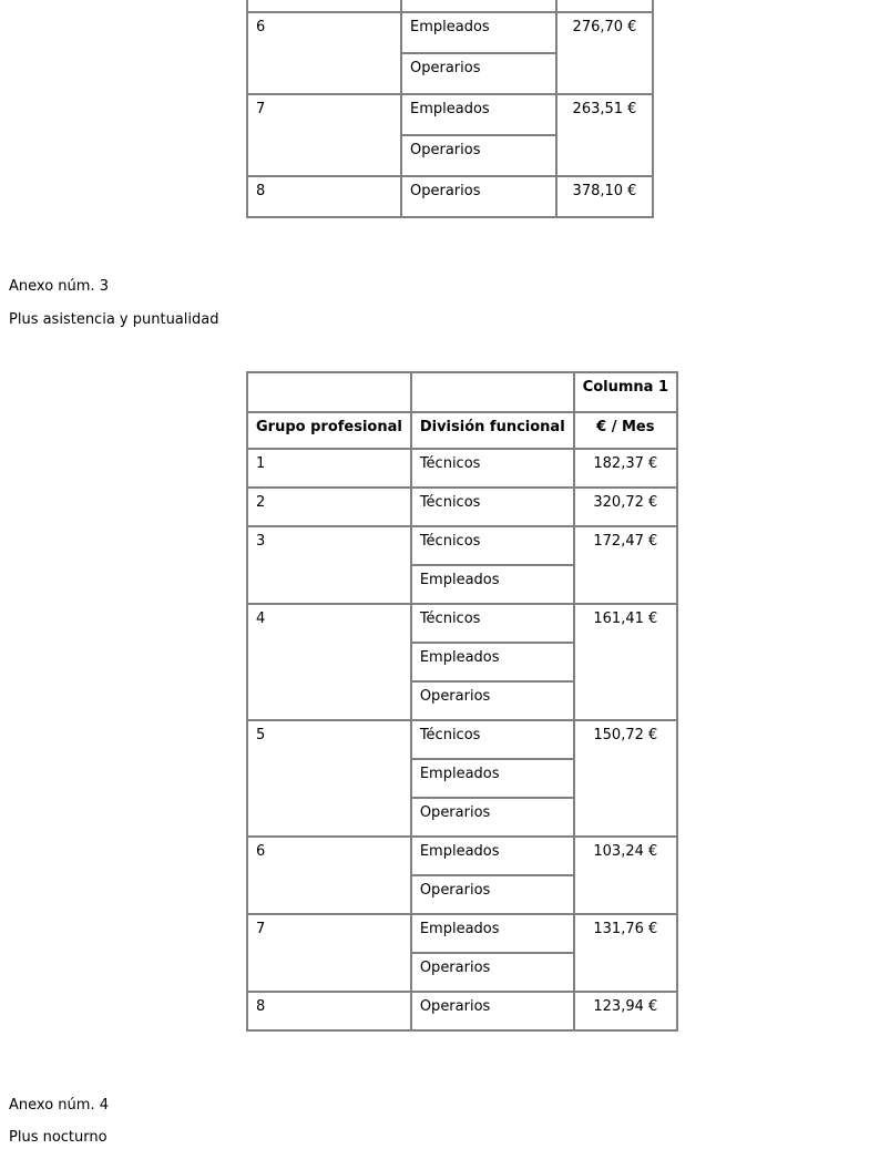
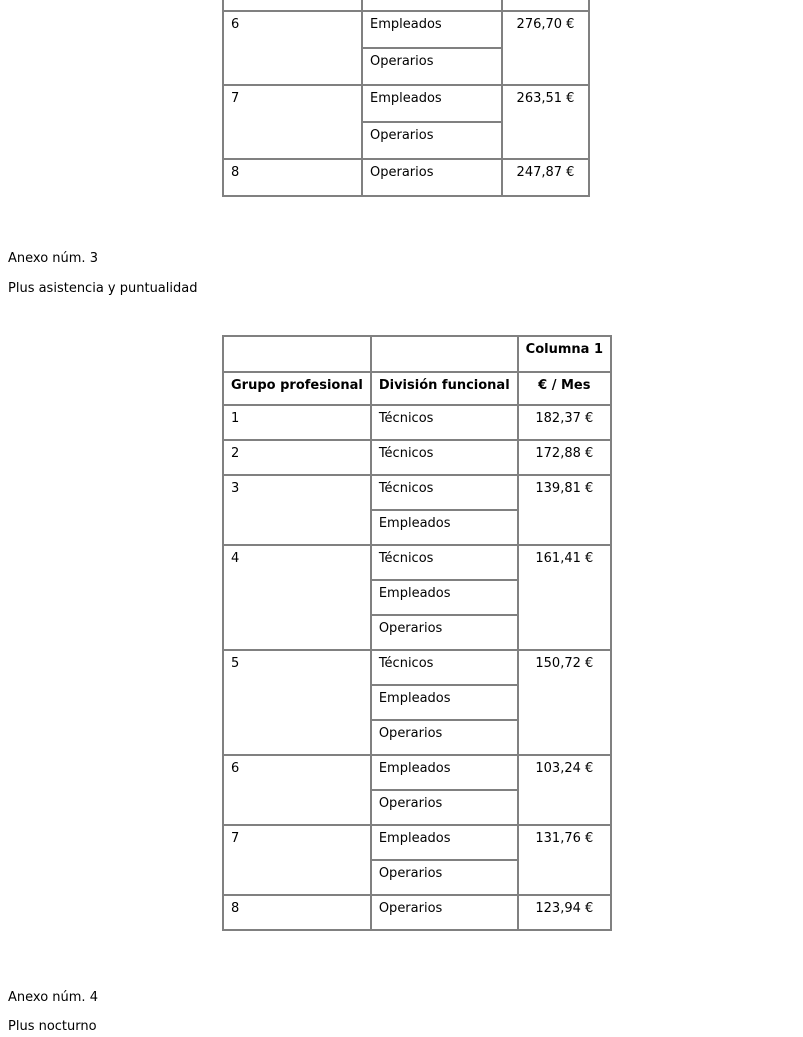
  6	Empleados	276,70 €
  Operarios
  7	Empleados	263,51 €
  Operarios
- 8	Operarios	378,10 €
+ 8	Operarios	247,87 €
  Anexo núm. 3
  Plus asistencia y puntualidad
  		Columna 1
  Grupo profesional	División funcional	€ / Mes
  1	Técnicos	182,37 €
- 2	Técnicos	320,72 €
+ 2	Técnicos	172,88 €
- 3	Técnicos	172,47 €
+ 3	Técnicos	139,81 €
  Empleados
  4	Técnicos	161,41 €
  Empleados
  Operarios
  5	Técnicos	150,72 €
  Empleados
  Operarios
  6	Empleados	103,24 €
  Operarios
  7	Empleados	131,76 €
  Operarios
  8	Operarios	123,94 €
  Anexo núm. 4
  Plus nocturno
